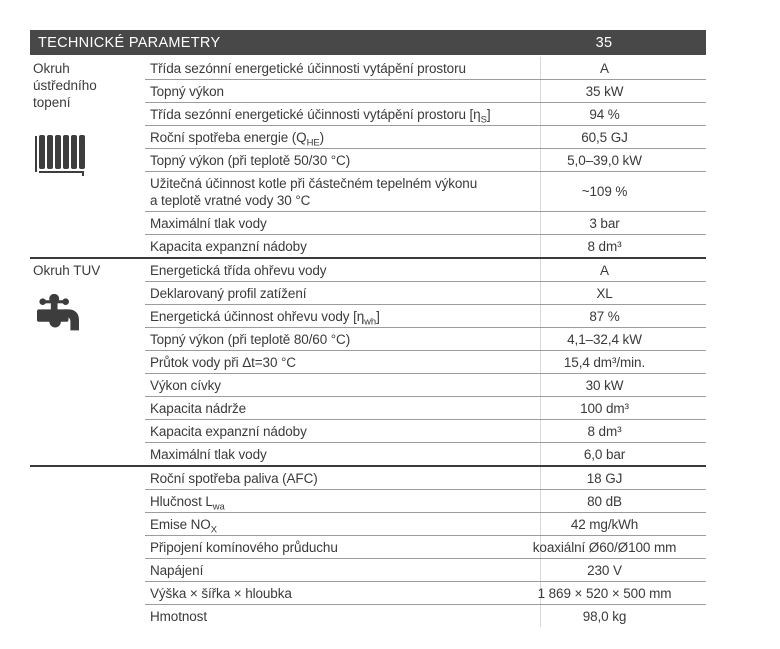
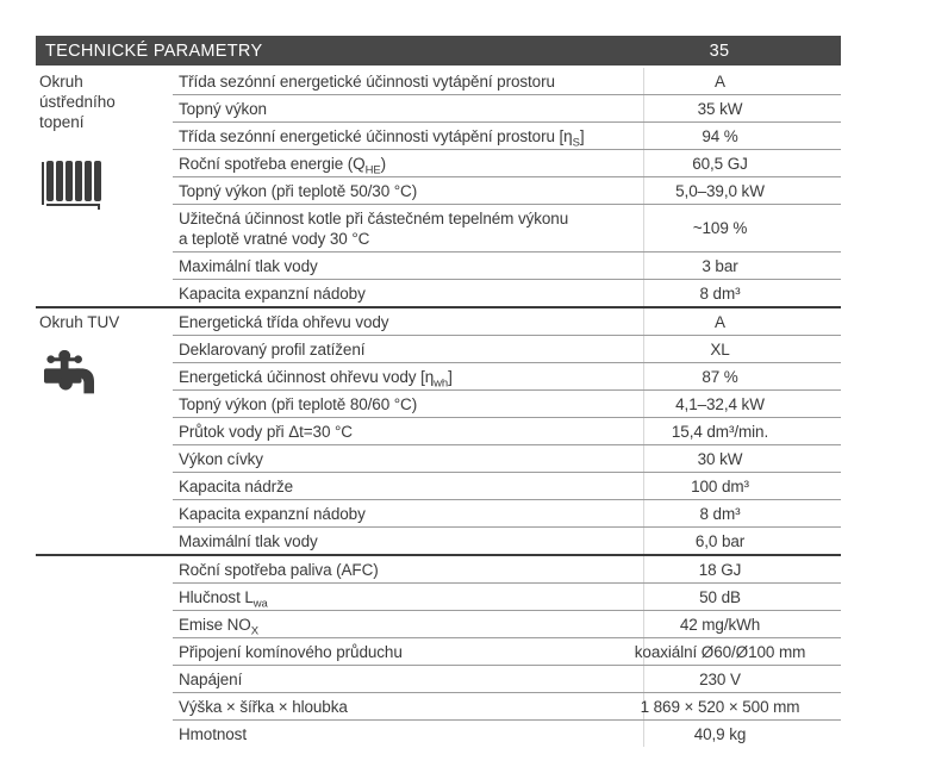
  TECHNICKÉ PARAMETRY
  35
  Okruh ústředního topení
  Třída sezónní energetické účinnosti vytápění prostoru
  A
  Topný výkon
  35 kW
  Třída sezónní energetické účinnosti vytápění prostoru [ηS]
  94 %
  Roční spotřeba energie (QHE)
  60,5 GJ
  Topný výkon (při teplotě 50/30 °C)
  5,0–39,0 kW
  Užitečná účinnost kotle při částečném tepelném výkonu
  a teplotě vratné vody 30 °C
  ~109 %
  Maximální tlak vody
  3 bar
  Kapacita expanzní nádoby
  8 dm³
  Okruh TUV
  Energetická třída ohřevu vody
  A
  Deklarovaný profil zatížení
  XL
  Energetická účinnost ohřevu vody [ηwh]
  87 %
  Topný výkon (při teplotě 80/60 °C)
  4,1–32,4 kW
  Průtok vody při Δt=30 °C
  15,4 dm³/min.
  Výkon cívky
  30 kW
  Kapacita nádrže
  100 dm³
  Kapacita expanzní nádoby
  8 dm³
  Maximální tlak vody
  6,0 bar
  Roční spotřeba paliva (AFC)
  18 GJ
  Hlučnost Lwa
- 80 dB
+ 50 dB
  Emise NOX
  42 mg/kWh
  Připojení komínového průduchu
  koaxiální Ø60/Ø100 mm
  Napájení
  230 V
  Výška × šířka × hloubka
  1 869 × 520 × 500 mm
  Hmotnost
- 98,0 kg
+ 40,9 kg
